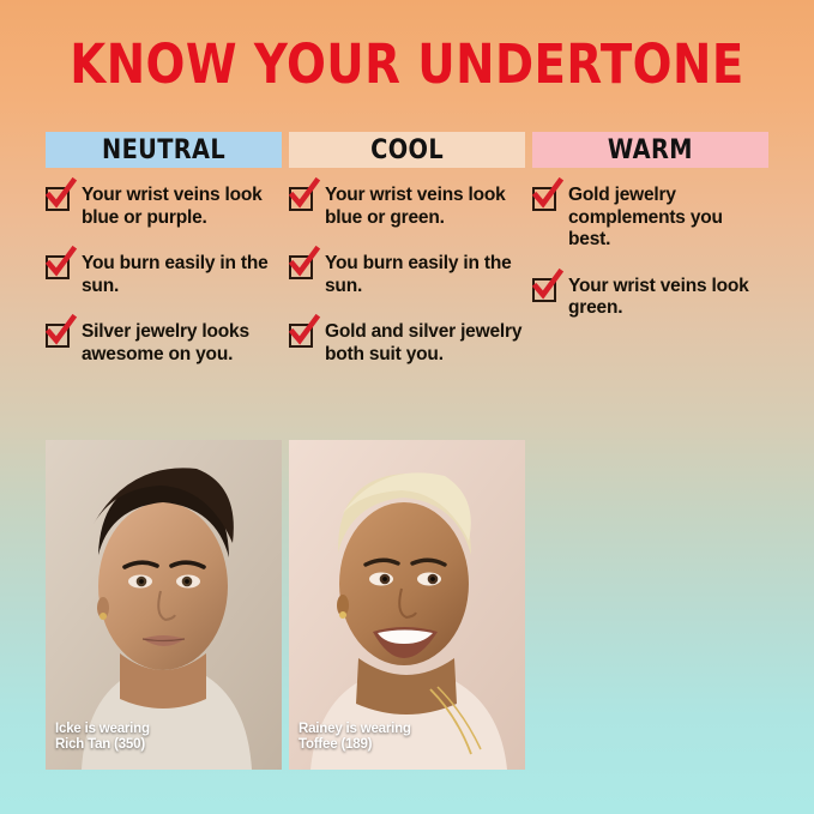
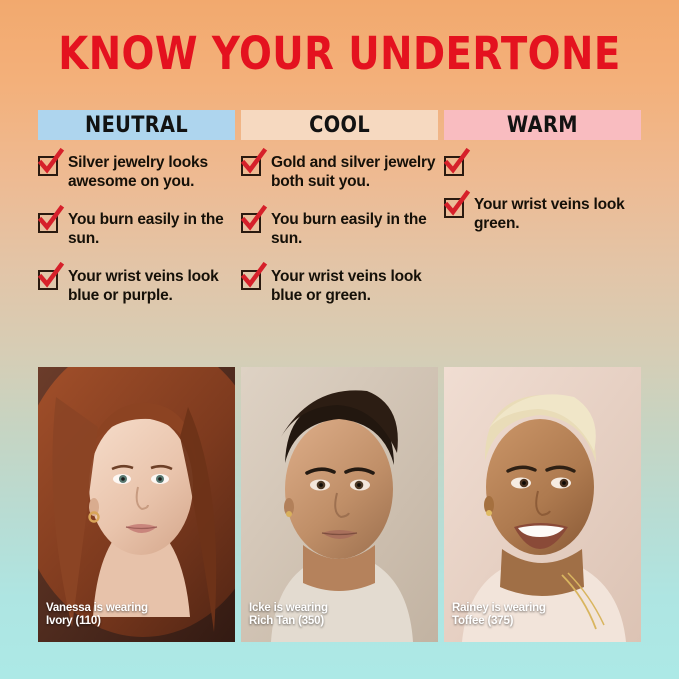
  KNOW YOUR UNDERTONE
  NEUTRAL
- Your wrist veins look blue or purple.
+ Silver jewelry looks awesome on you.
  You burn easily in the sun.
- Silver jewelry looks awesome on you.
+ Your wrist veins look blue or purple.
  COOL
- Your wrist veins look blue or green.
+ Gold and silver jewelry both suit you.
  You burn easily in the sun.
- Gold and silver jewelry both suit you.
+ Your wrist veins look blue or green.
  WARM
- Gold jewelry complements you best.
  Your wrist veins look green.
+ Vanessa is wearing
+ Ivory (110)
  Icke is wearing
  Rich Tan (350)
  Rainey is wearing
- Toffee (189)
+ Toffee (375)
